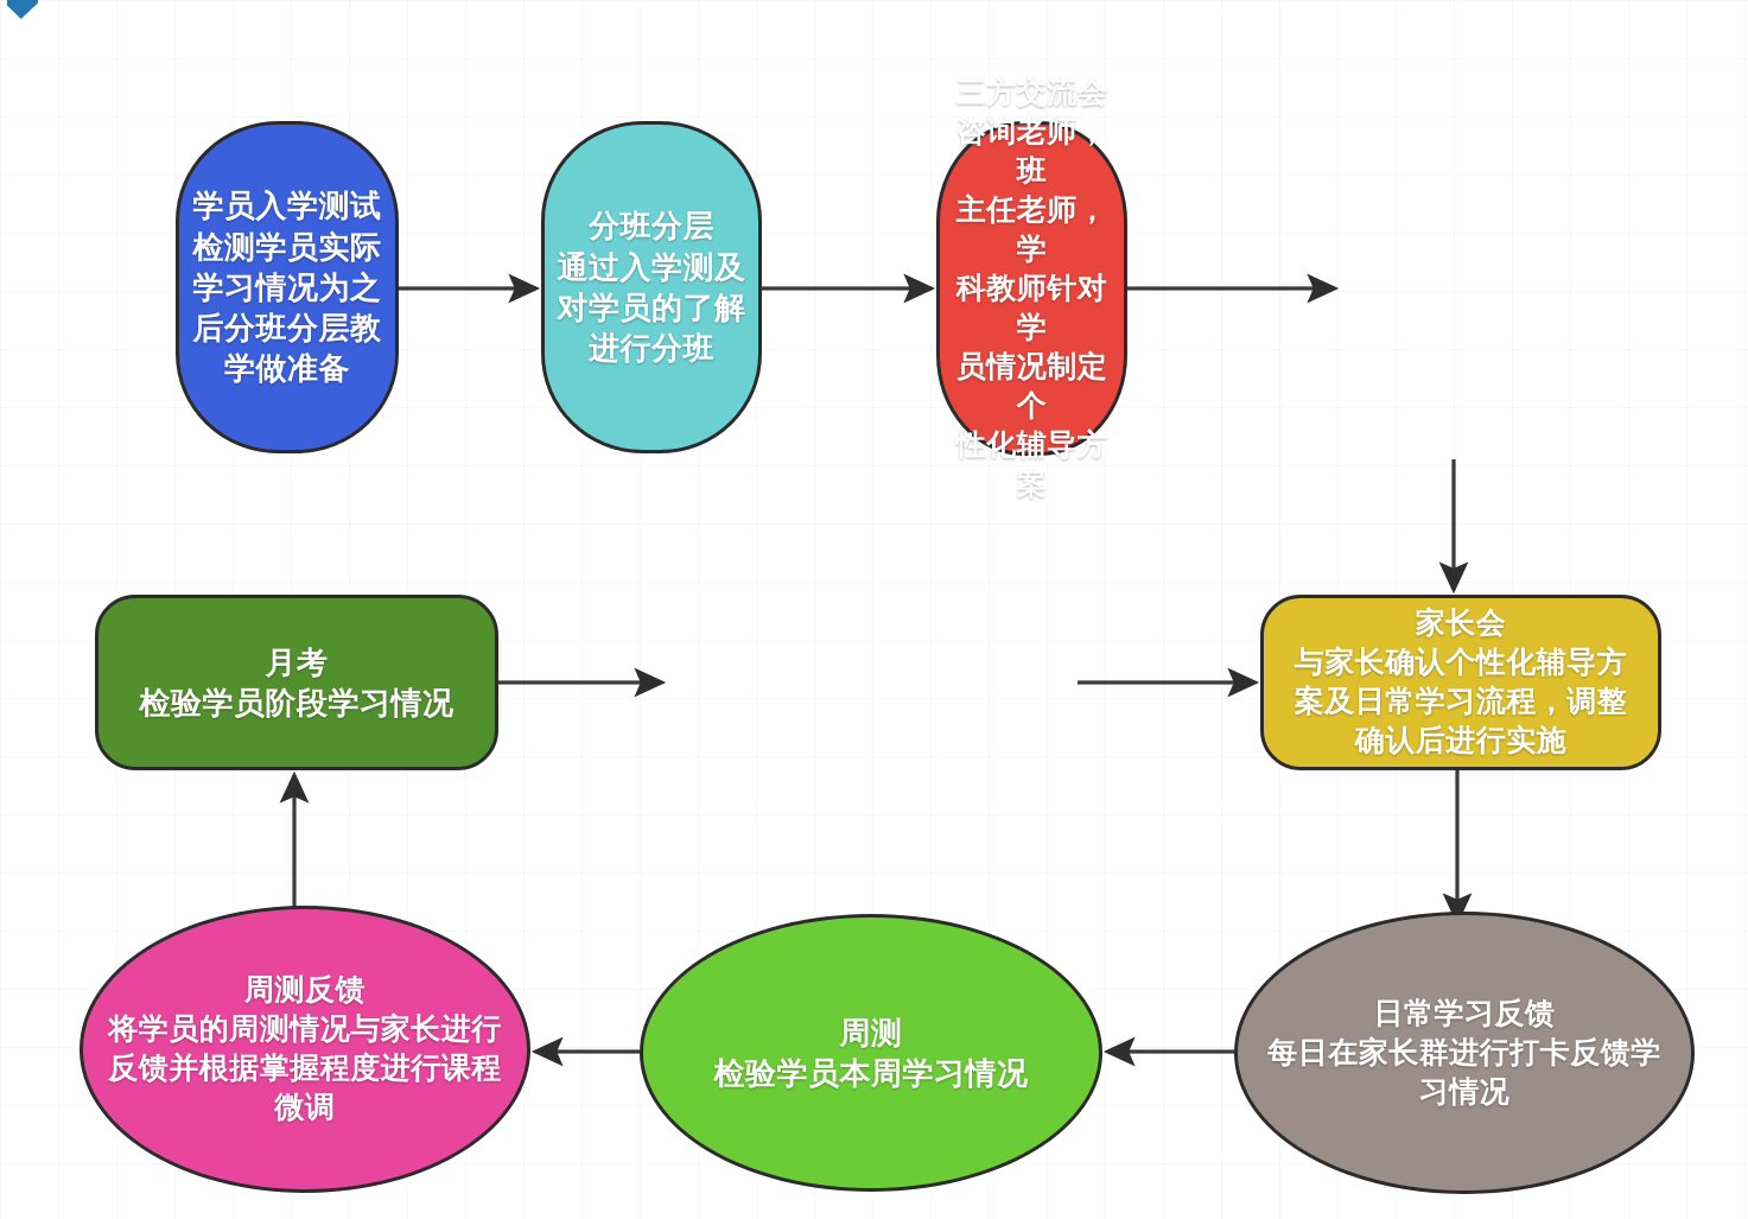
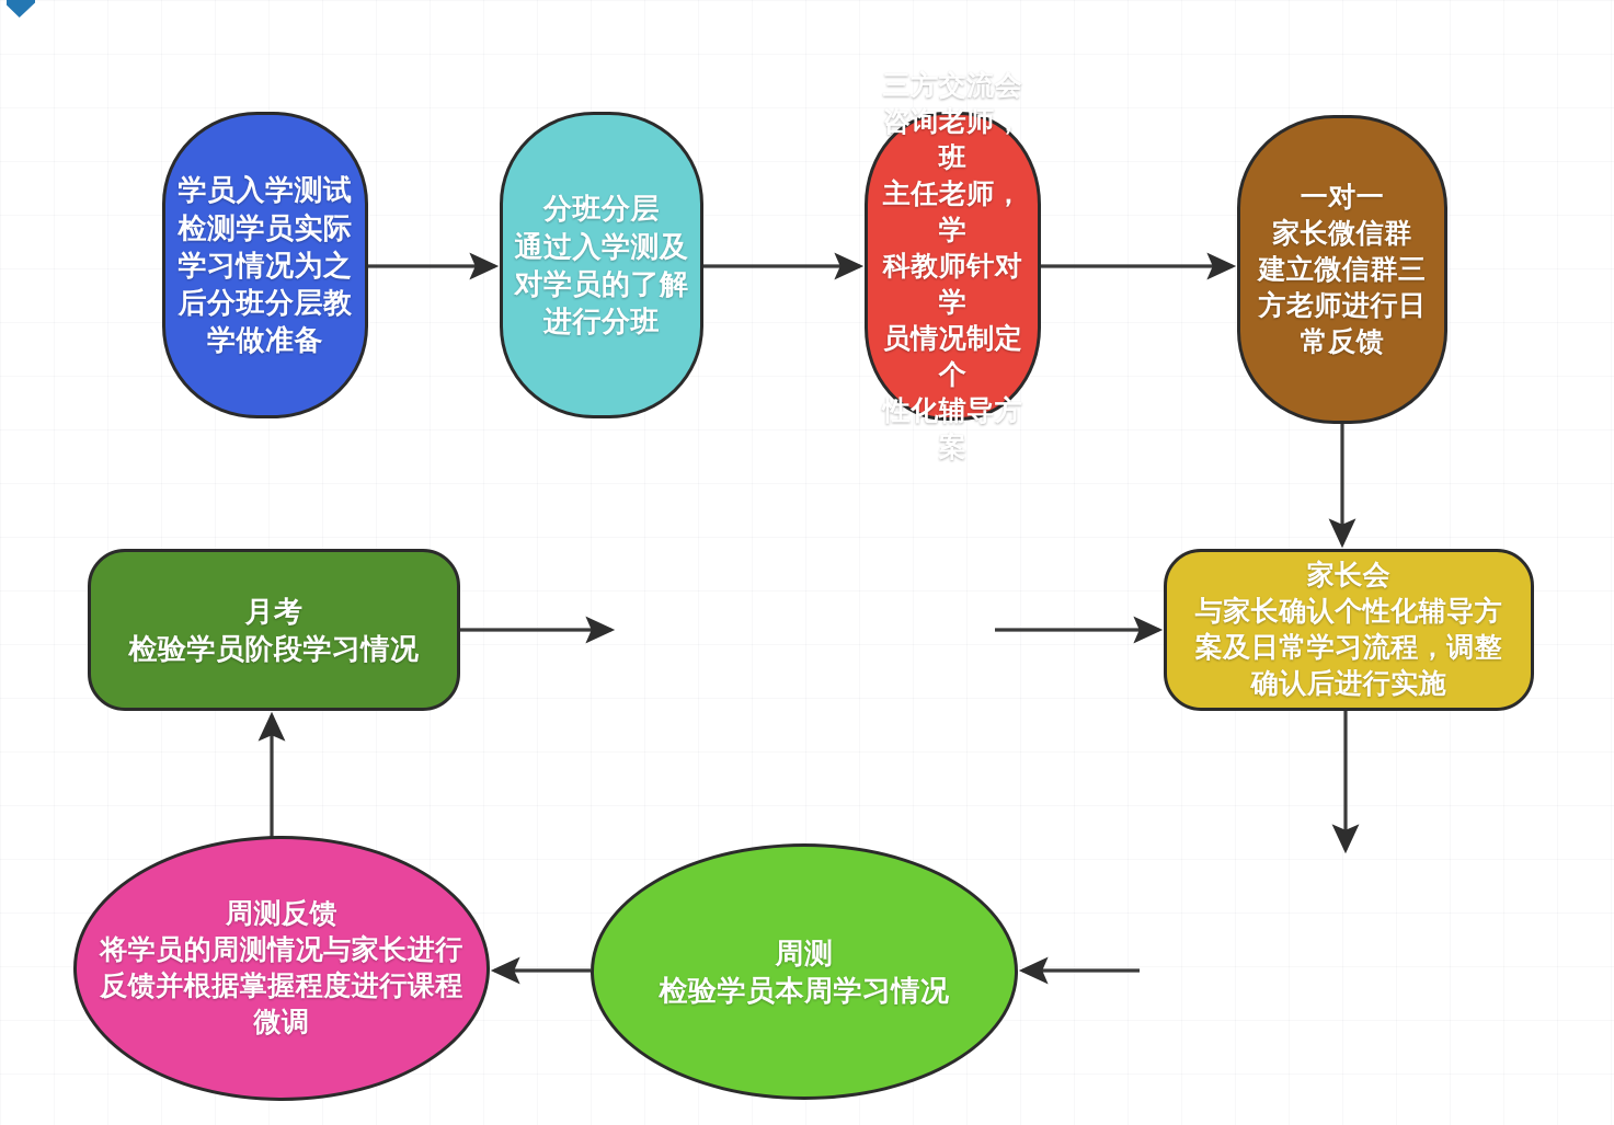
  学员入学测试
  检测学员实际
  学习情况为之
  后分班分层教
  学做准备
  分班分层
  通过入学测及
  对学员的了解
  进行分班
  三方交流会
  咨询老师，班
  主任老师，学
  科教师针对学
  员情况制定个
  性化辅导方案
+ 一对一
+ 家长微信群
+ 建立微信群三
+ 方老师进行日
+ 常反馈
  家长会
  与家长确认个性化辅导方
  案及日常学习流程，调整
  确认后进行实施
  月考
  检验学员阶段学习情况
- 日常学习反馈
- 每日在家长群进行打卡反馈学
- 习情况
  周测
  检验学员本周学习情况
  周测反馈
  将学员的周测情况与家长进行
  反馈并根据掌握程度进行课程
  微调
